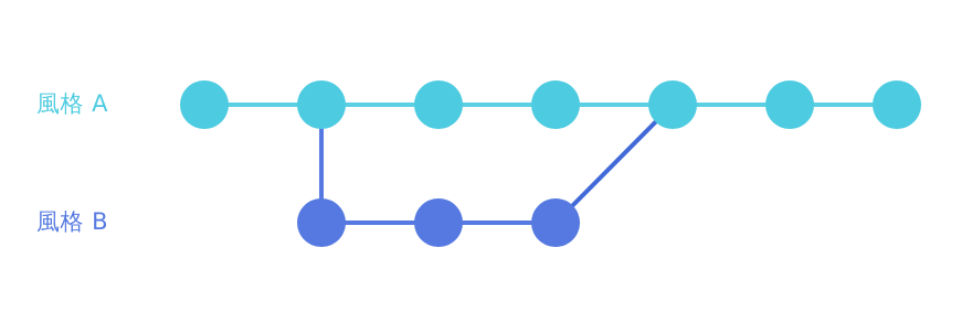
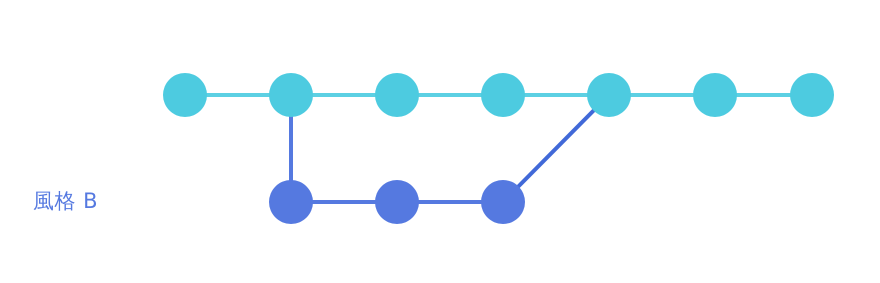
- 風格 A
  風格 B
